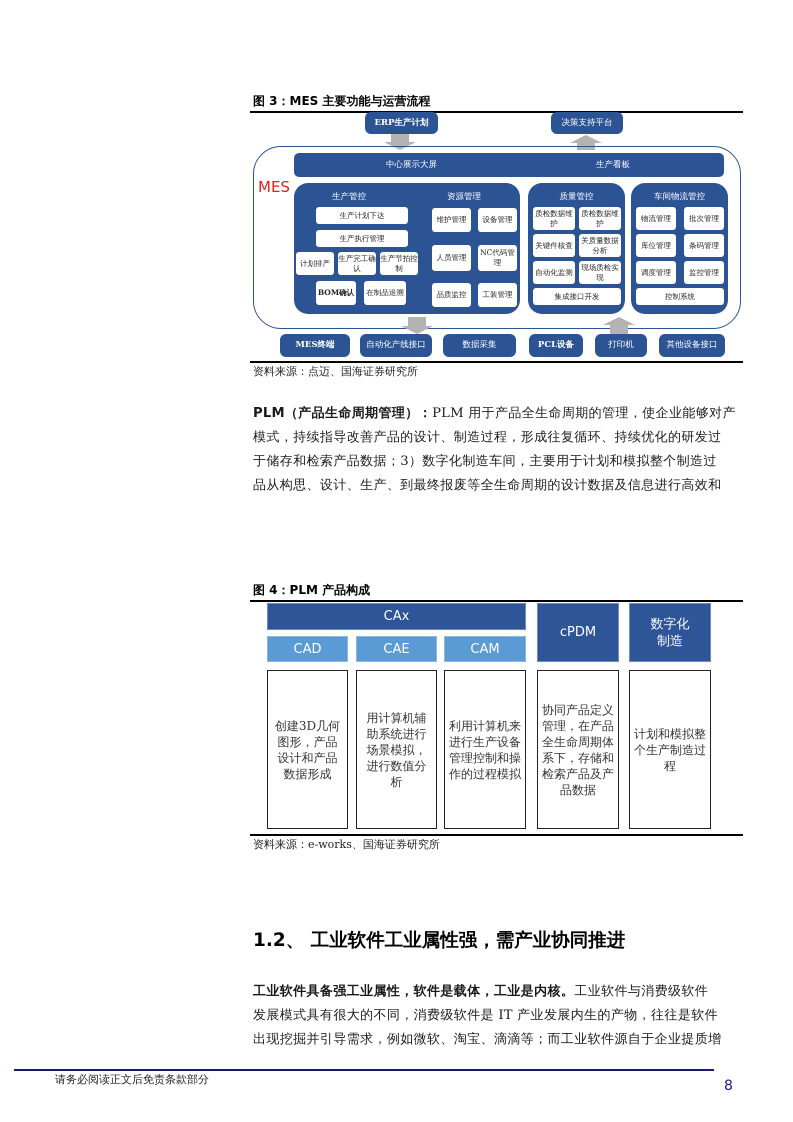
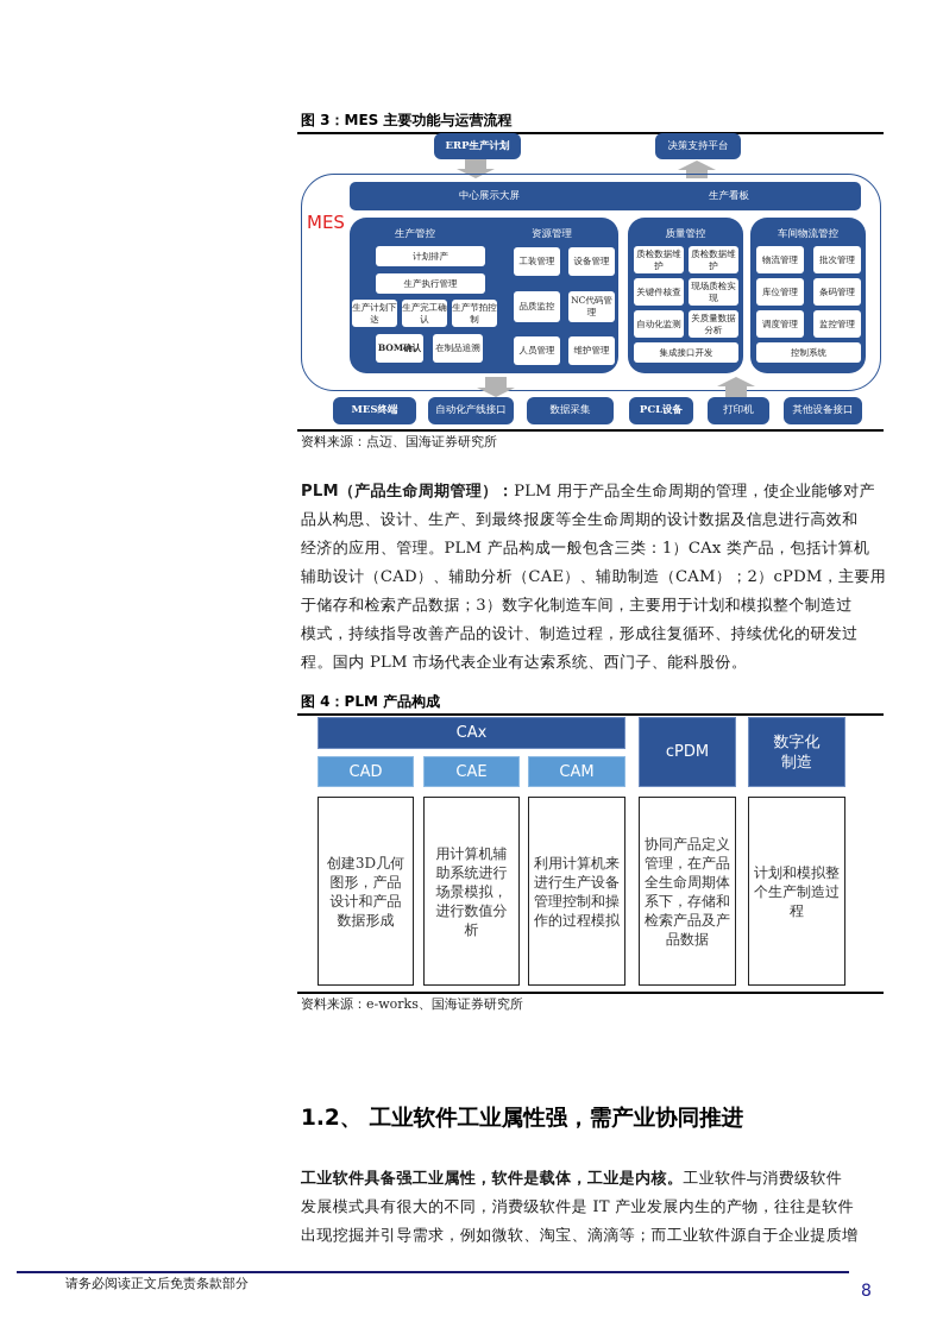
  图 3：MES 主要功能与运营流程
  ERP生产计划
  决策支持平台
  MES
  中心展示大屏
  生产看板
  生产管控
  资源管理
- 生产计划下达
+ 计划排产
  生产执行管理
- 计划排产
+ 生产计划下达
  生产完工确认
  生产节拍控制
  BOM确认
  在制品追溯
- 维护管理
+ 工装管理
  设备管理
- 人员管理
+ 品质监控
  NC代码管理
- 品质监控
+ 人员管理
- 工装管理
+ 维护管理
  质量管控
  质检数据维护
  质检数据维护
  关键件核查
- 关质量数据分析
+ 现场质检实现
  自动化监测
- 现场质检实现
+ 关质量数据分析
  集成接口开发
  车间物流管控
  物流管理
  批次管理
  库位管理
  条码管理
  调度管理
  监控管理
  控制系统
  MES终端
  自动化产线接口
  数据采集
  PCL设备
  打印机
  其他设备接口
  资料来源：点迈、国海证券研究所
  PLM（产品生命周期管理）：PLM 用于产品全生命周期的管理，使企业能够对产
- 模式，持续指导改善产品的设计、制造过程，形成往复循环、持续优化的研发过
+ 品从构思、设计、生产、到最终报废等全生命周期的设计数据及信息进行高效和
+ 经济的应用、管理。PLM 产品构成一般包含三类：1）CAx 类产品，包括计算机
+ 辅助设计（CAD）、辅助分析（CAE）、辅助制造（CAM）；2）cPDM，主要用
  于储存和检索产品数据；3）数字化制造车间，主要用于计划和模拟整个制造过
- 品从构思、设计、生产、到最终报废等全生命周期的设计数据及信息进行高效和
+ 模式，持续指导改善产品的设计、制造过程，形成往复循环、持续优化的研发过
+ 程。国内 PLM 市场代表企业有达索系统、西门子、能科股份。
  图 4：PLM 产品构成
  CAx
  CAD
  CAE
  CAM
  cPDM
  数字化
  制造
  创建3D几何图形，产品设计和产品数据形成
  用计算机辅助系统进行场景模拟，进行数值分析
  利用计算机来进行生产设备管理控制和操作的过程模拟
  协同产品定义管理，在产品全生命周期体系下，存储和检索产品及产品数据
  计划和模拟整个生产制造过程
  资料来源：e-works、国海证券研究所
  1.2、 工业软件工业属性强，需产业协同推进
  工业软件具备强工业属性，软件是载体，工业是内核。工业软件与消费级软件
  发展模式具有很大的不同，消费级软件是 IT 产业发展内生的产物，往往是软件
  出现挖掘并引导需求，例如微软、淘宝、滴滴等；而工业软件源自于企业提质增
  请务必阅读正文后免责条款部分
  8
